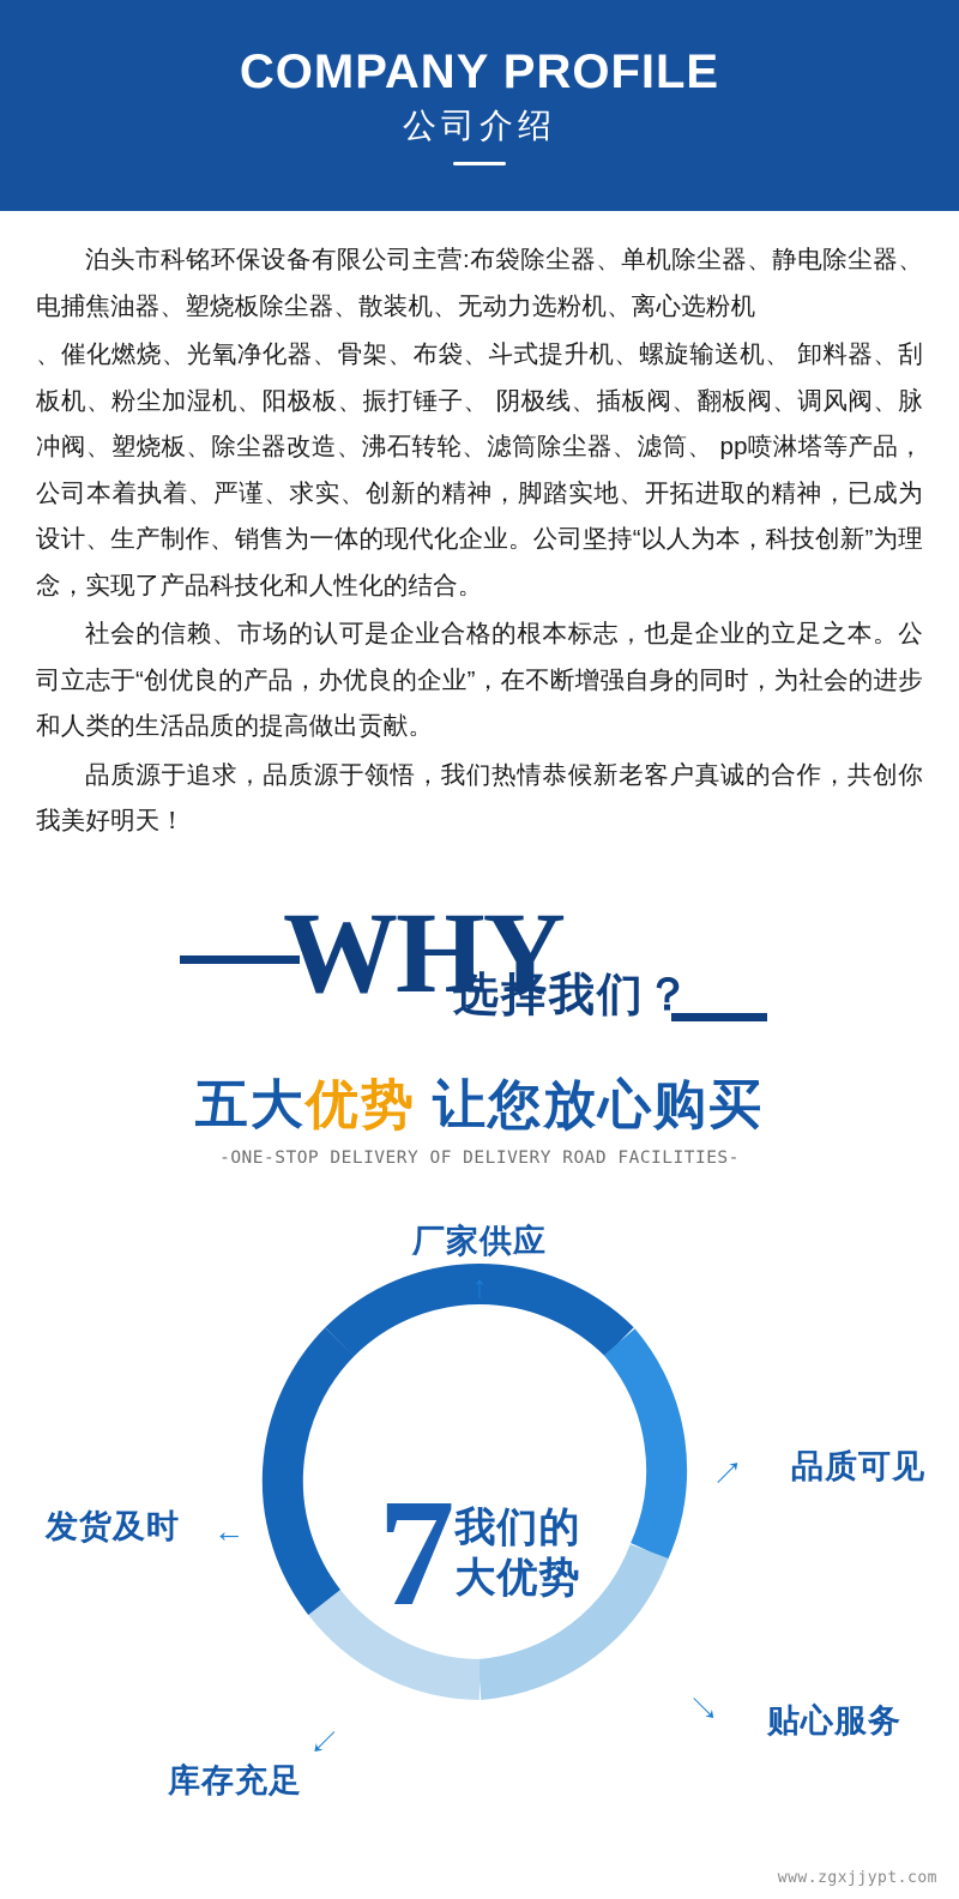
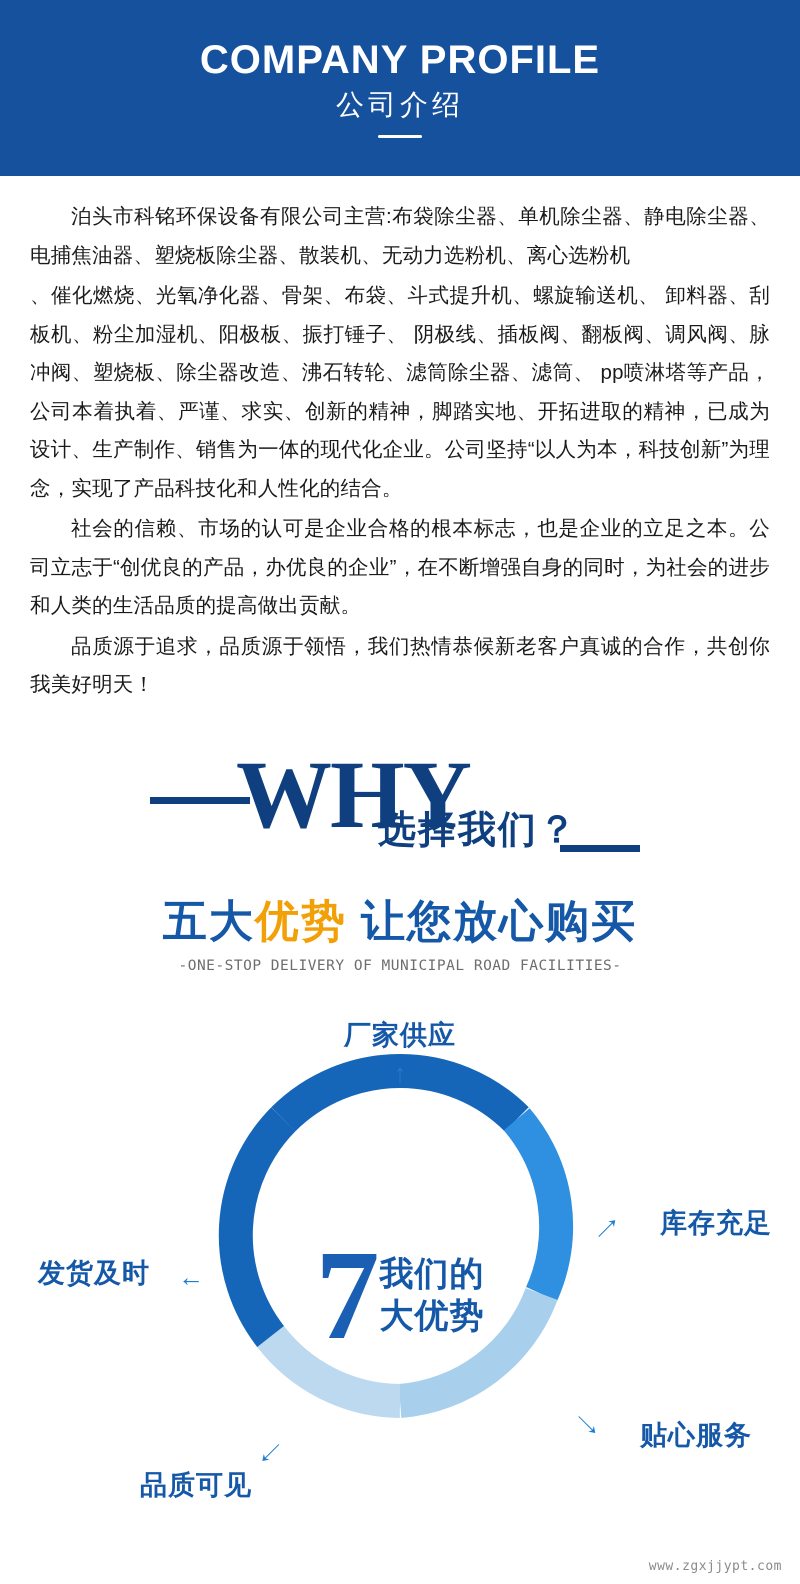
  COMPANY PROFILE
  公司介绍
  泊头市科铭环保设备有限公司主营:布袋除尘器、单机除尘器、静电除尘器、电捕焦油器、塑烧板除尘器、散装机、无动力选粉机、离心选粉机
  、催化燃烧、光氧净化器、骨架、布袋、斗式提升机、螺旋输送机、 卸料器、刮板机、粉尘加湿机、阳极板、振打锤子、 阴极线、插板阀、翻板阀、调风阀、脉冲阀、塑烧板、除尘器改造、沸石转轮、滤筒除尘器、滤筒、 pp喷淋塔等产品，公司本着执着、严谨、求实、创新的精神，脚踏实地、开拓进取的精神，已成为设计、生产制作、销售为一体的现代化企业。公司坚持“以人为本，科技创新”为理念，实现了产品科技化和人性化的结合。
  社会的信赖、市场的认可是企业合格的根本标志，也是企业的立足之本。公司立志于“创优良的产品，办优良的企业”，在不断增强自身的同时，为社会的进步和人类的生活品质的提高做出贡献。
  品质源于追求，品质源于领悟，我们热情恭候新老客户真诚的合作，共创你我美好明天！
  WHY
  选择我们？
  五大优势 让您放心购买
- -ONE-STOP DELIVERY OF DELIVERY ROAD FACILITIES-
+ -ONE-STOP DELIVERY OF MUNICIPAL ROAD FACILITIES-
  7
  我们的
  大优势
  厂家供应
- 品质可见
+ 库存充足
  贴心服务
- 库存充足
+ 品质可见
  发货及时
  ↑
  ↗
  ↘
  ↙
  ←
  www.zgxjjypt.com
